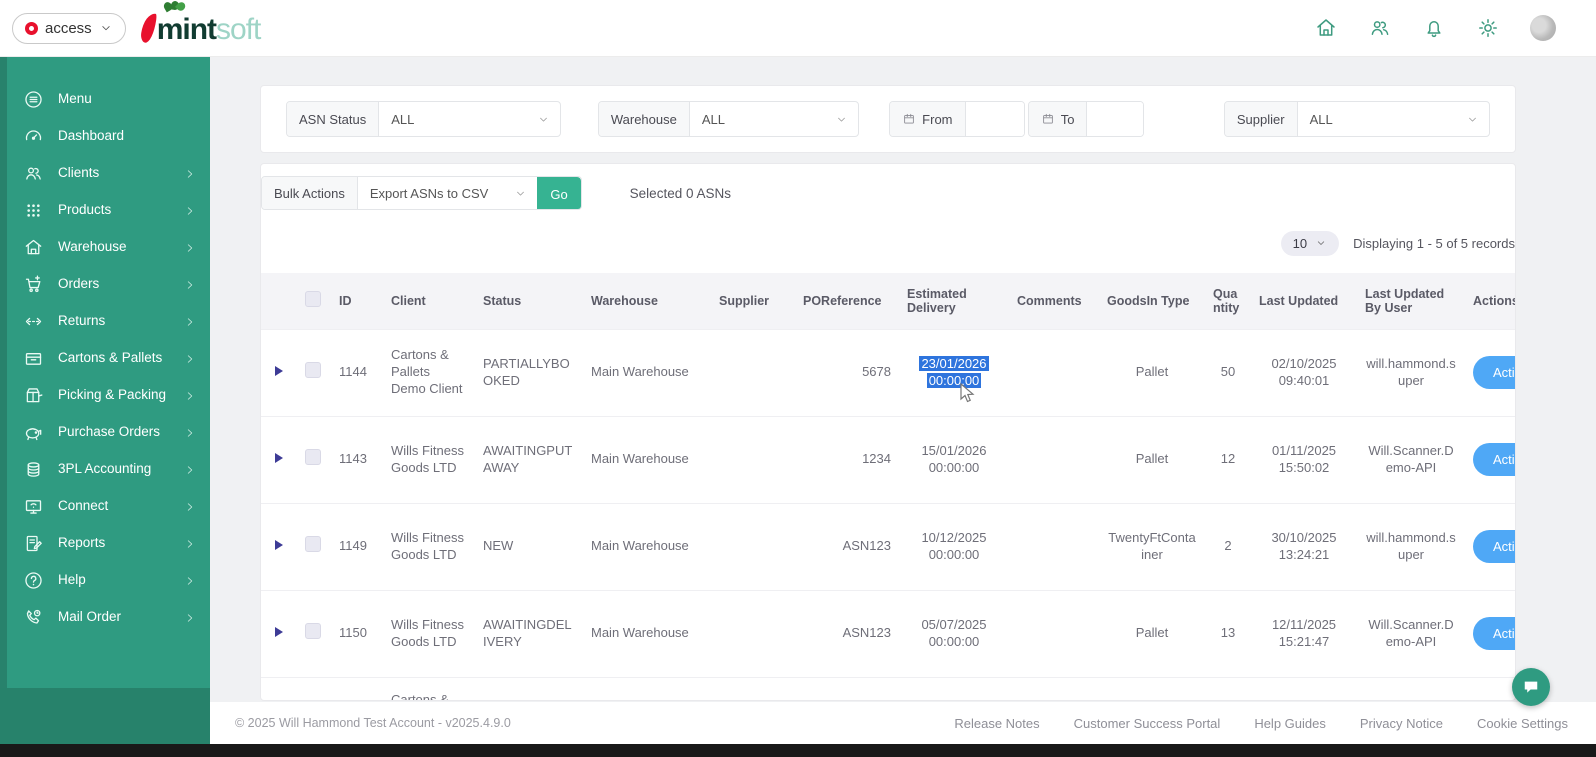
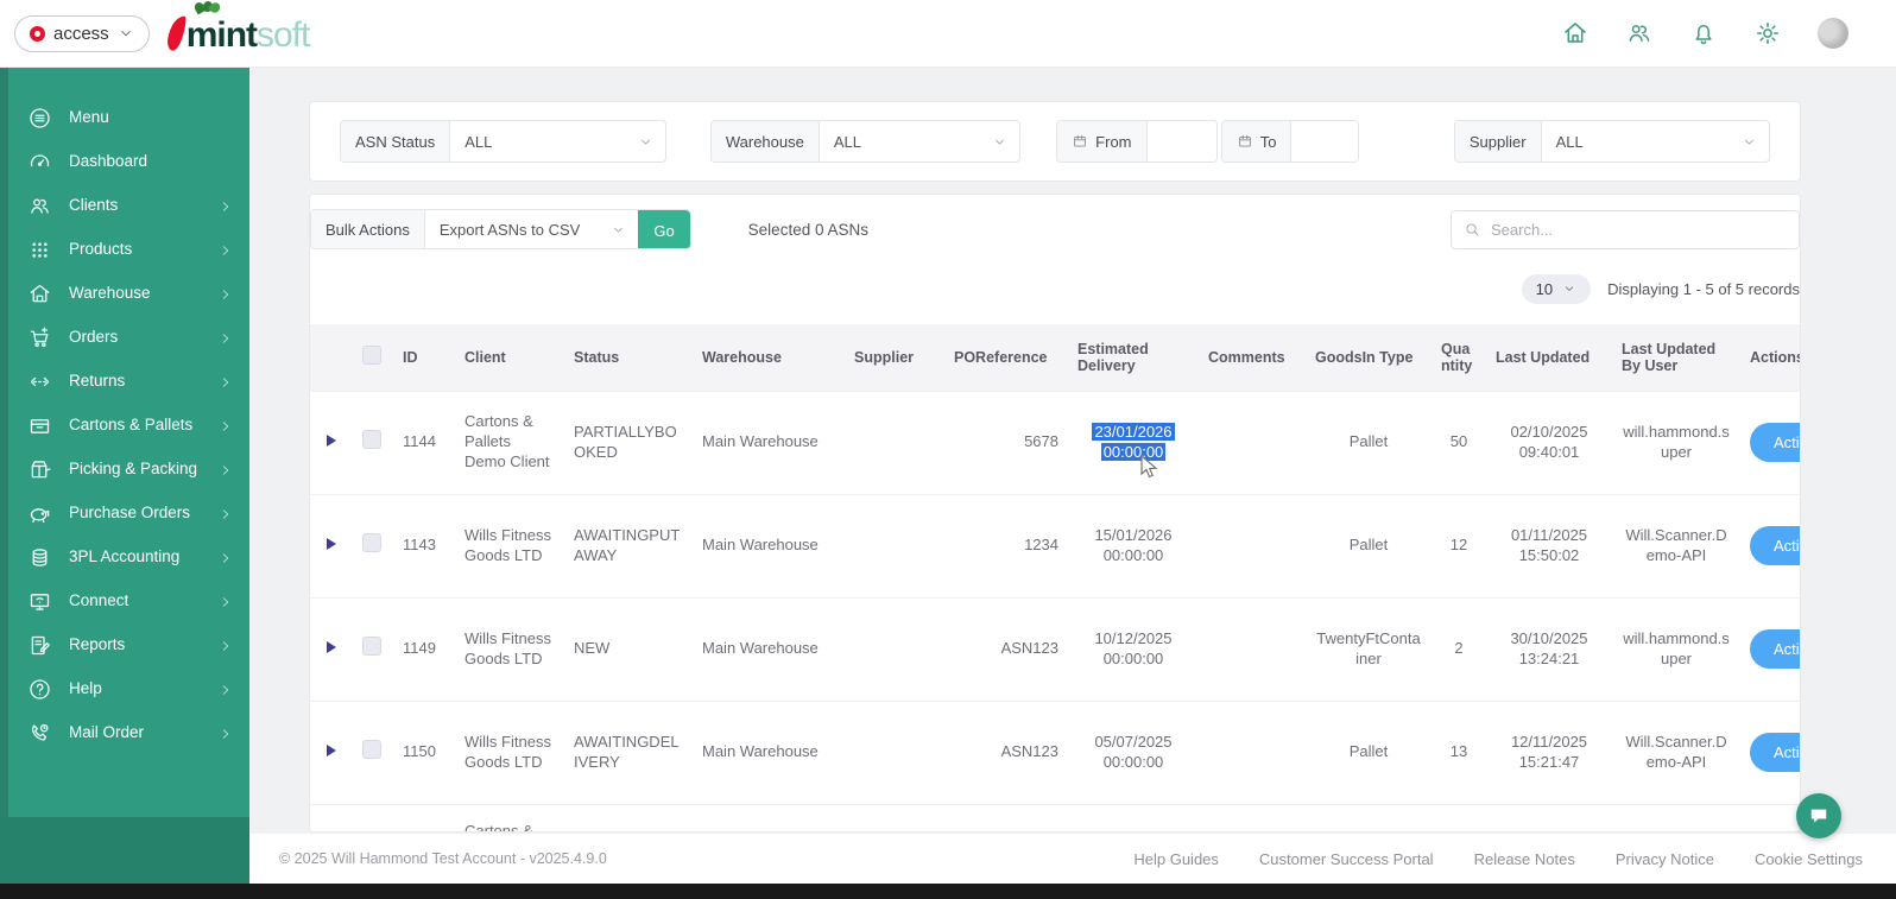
  access
  mint
  soft
  Menu
  Dashboard
  Clients
  Products
  Warehouse
  Orders
  Returns
  Cartons & Pallets
  Picking & Packing
  Purchase Orders
  3PL Accounting
  Connect
  Reports
  Help
  Mail Order
  ASN Status
  ALL
  Warehouse
  ALL
  From
  To
  Supplier
  ALL
  Bulk Actions
  Export ASNs to CSV
  Go
  Selected 0 ASNs
+ Search...
  10
  Displaying 1 - 5 of 5 records
  		ID	Client	Status	Warehouse	Supplier	POReference	Estimated Delivery	Comments	GoodsIn Type	Quantity	Last Updated	Last Updated By User	Action
  		1144	Cartons & Pallets Demo Client	PARTIALLYBOOKED	Main Warehouse		5678	23/01/202600:00:00		Pallet	50	02/10/202509:40:01	will.hammond.super	Acti
  		1143	Wills Fitness Goods LTD	AWAITINGPUTAWAY	Main Warehouse		1234	15/01/202600:00:00		Pallet	12	01/11/202515:50:02	Will.Scanner.Demo-API	Acti
  		1149	Wills Fitness Goods LTD	NEW	Main Warehouse		ASN123	10/12/202500:00:00		TwentyFtContainer	2	30/10/202513:24:21	will.hammond.super	Acti
  		1150	Wills Fitness Goods LTD	AWAITINGDELIVERY	Main Warehouse		ASN123	05/07/202500:00:00		Pallet	13	12/11/202515:21:47	Will.Scanner.Demo-API	Acti
  			Cartons &
  © 2025 Will Hammond Test Account - v2025.4.9.0
- Release Notes
+ Help Guides
  Customer Success Portal
- Help Guides
+ Release Notes
  Privacy Notice
  Cookie Settings
